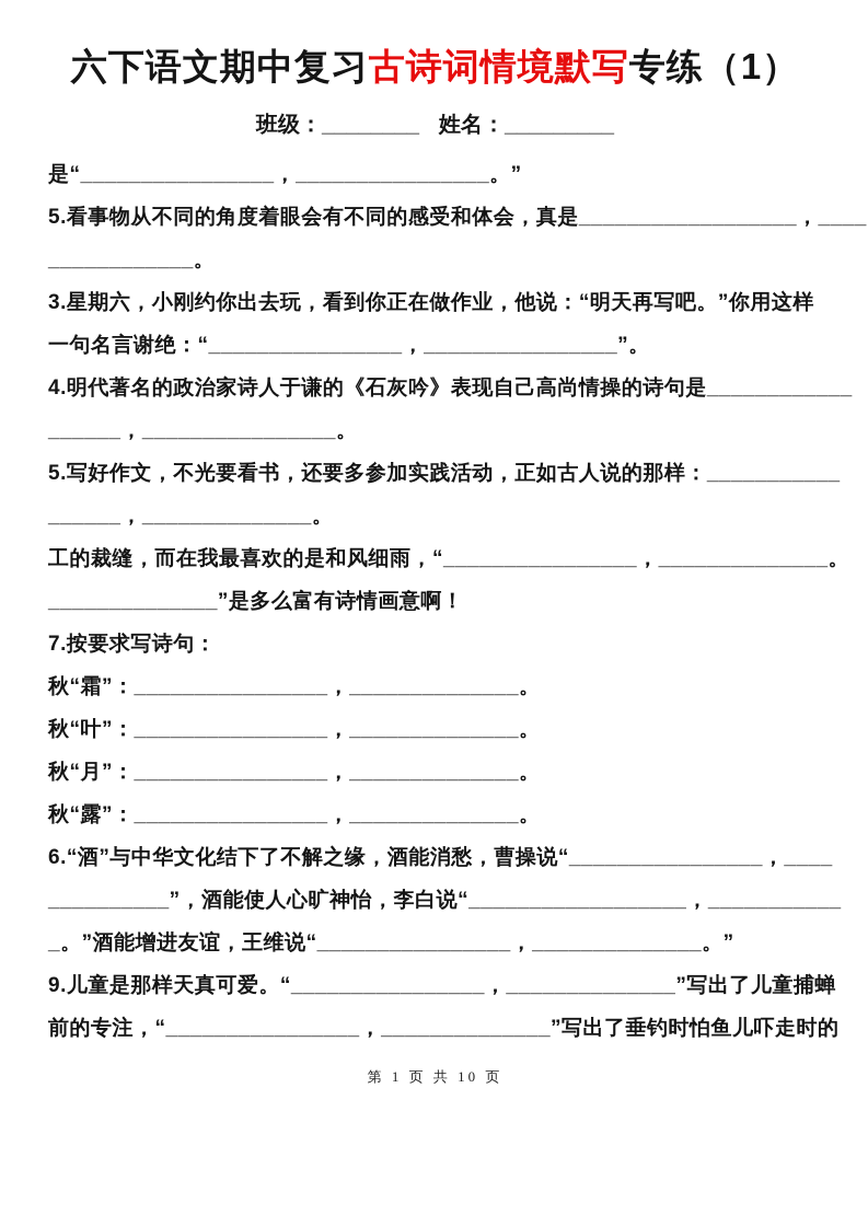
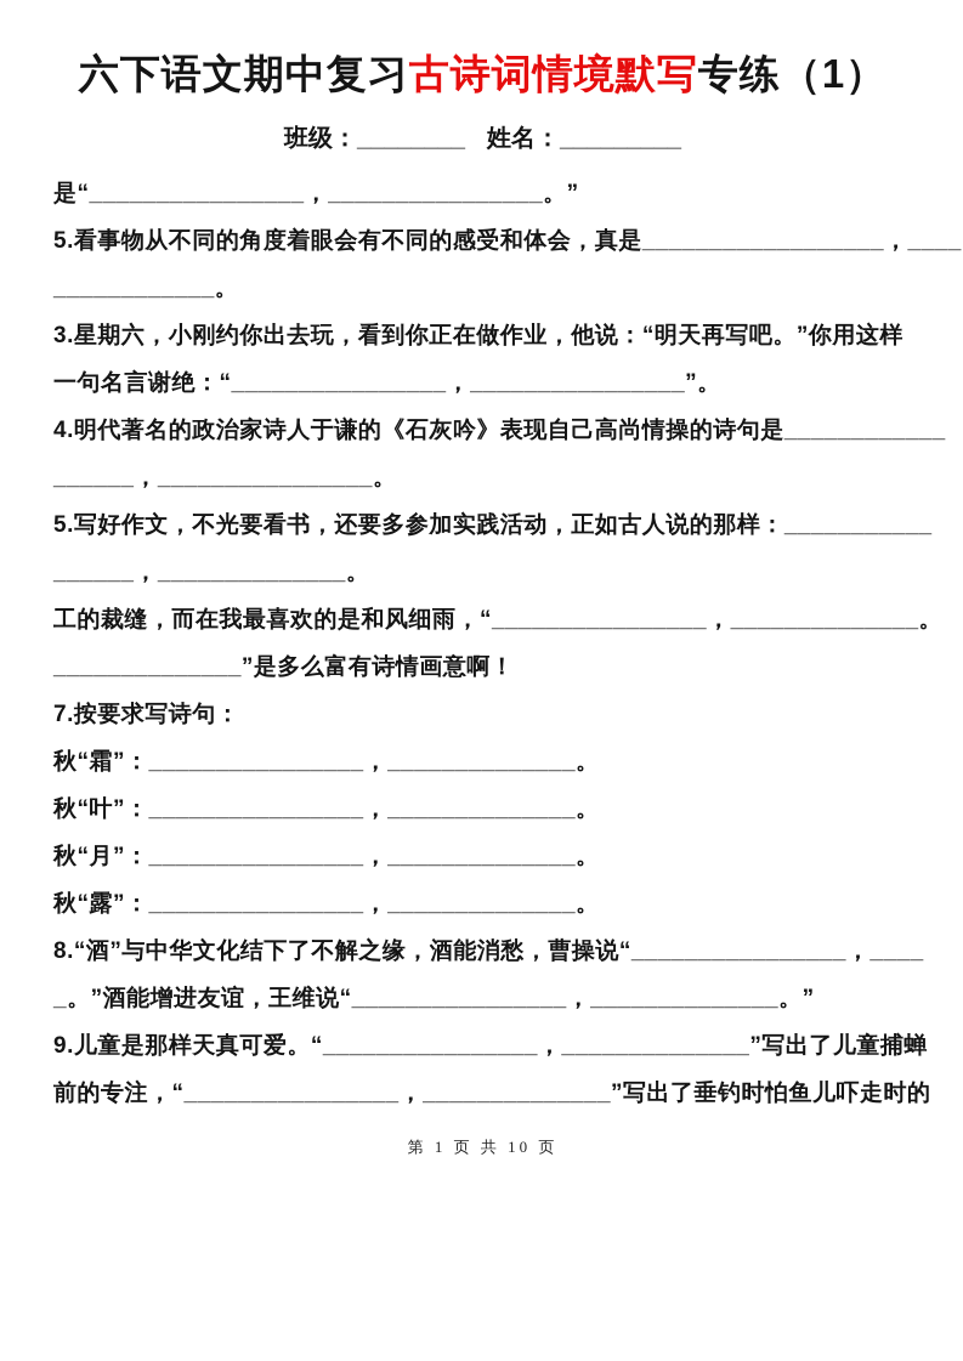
  六下语文期中复习古诗词情境默写专练（1）
  班级：________ 姓名：_________
  是“________________，________________。”
  5.看事物从不同的角度着眼会有不同的感受和体会，真是__________________，____
  ____________。
  3.星期六，小刚约你出去玩，看到你正在做作业，他说：“明天再写吧。”你用这样
  一句名言谢绝：“________________，________________”。
  4.明代著名的政治家诗人于谦的《石灰吟》表现自己高尚情操的诗句是____________
  ______，________________。
  5.写好作文，不光要看书，还要多参加实践活动，正如古人说的那样：___________
  ______，______________。
  工的裁缝，而在我最喜欢的是和风细雨，“________________，______________。
  ______________”是多么富有诗情画意啊！
  7.按要求写诗句：
  秋“霜”：________________，______________。
  秋“叶”：________________，______________。
  秋“月”：________________，______________。
  秋“露”：________________，______________。
- 6.“酒”与中华文化结下了不解之缘，酒能消愁，曹操说“________________，____
+ 8.“酒”与中华文化结下了不解之缘，酒能消愁，曹操说“________________，____
- __________”，酒能使人心旷神怡，李白说“__________________，___________
  _。”酒能增进友谊，王维说“________________，______________。”
  9.儿童是那样天真可爱。“________________，______________”写出了儿童捕蝉
  前的专注，“________________，______________”写出了垂钓时怕鱼儿吓走时的
  第 1 页 共 10 页
